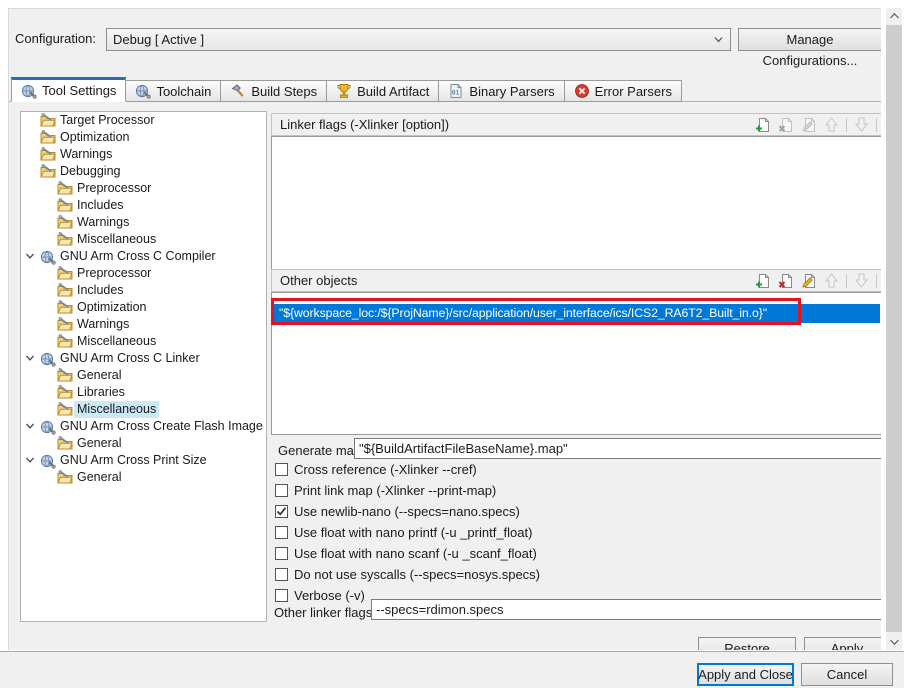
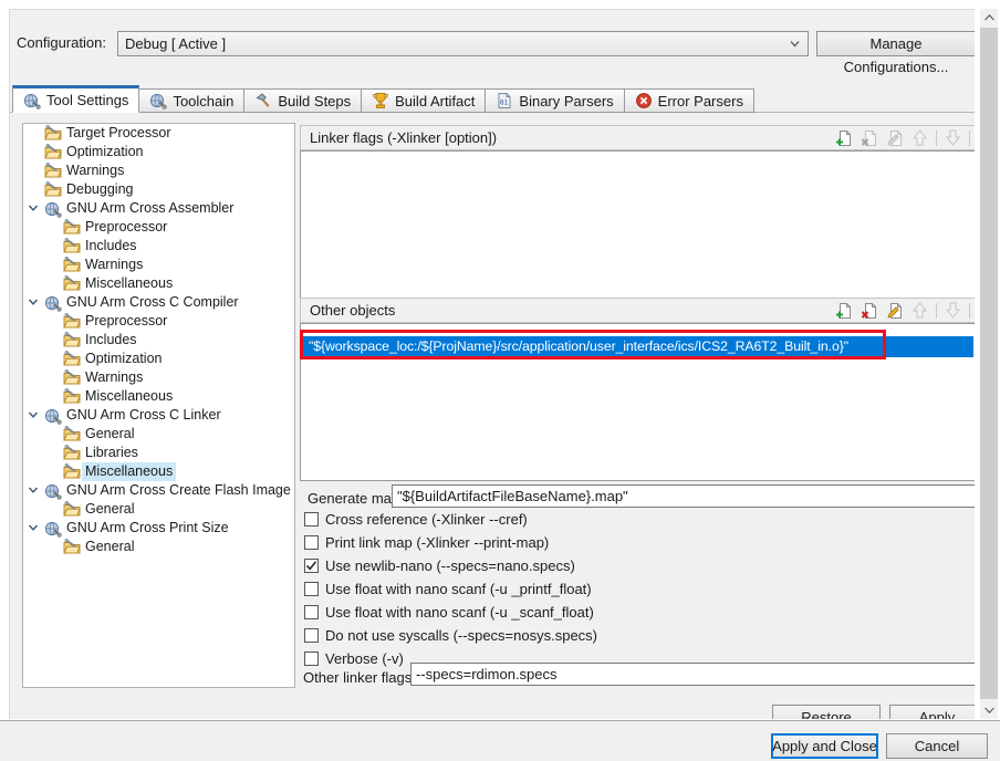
  Configuration:
  Debug [ Active ]
  Manage Configurations...
  Tool Settings
  Toolchain
  Build Steps
  Build Artifact
  Binary Parsers
  Error Parsers
  Target Processor
  Optimization
  Warnings
  Debugging
+ GNU Arm Cross Assembler
  Preprocessor
  Includes
  Warnings
  Miscellaneous
  GNU Arm Cross C Compiler
  Preprocessor
  Includes
  Optimization
  Warnings
  Miscellaneous
  GNU Arm Cross C Linker
  General
  Libraries
  Miscellaneous
  GNU Arm Cross Create Flash Image
  General
  GNU Arm Cross Print Size
  General
  Linker flags (-Xlinker [option])
  Other objects
  "${workspace_loc:/${ProjName}/src/application/user_interface/ics/ICS2_RA6T2_Built_in.o}"
  Generate ma
  "${BuildArtifactFileBaseName}.map"
  Cross reference (-Xlinker --cref)
  Print link map (-Xlinker --print-map)
  Use newlib-nano (--specs=nano.specs)
- Use float with nano printf (-u _printf_float)
+ Use float with nano scanf (-u _printf_float)
  Use float with nano scanf (-u _scanf_float)
  Do not use syscalls (--specs=nosys.specs)
  Verbose (-v)
  Other linker flags
  --specs=rdimon.specs
  Apply
  Apply and Close
  Cancel
